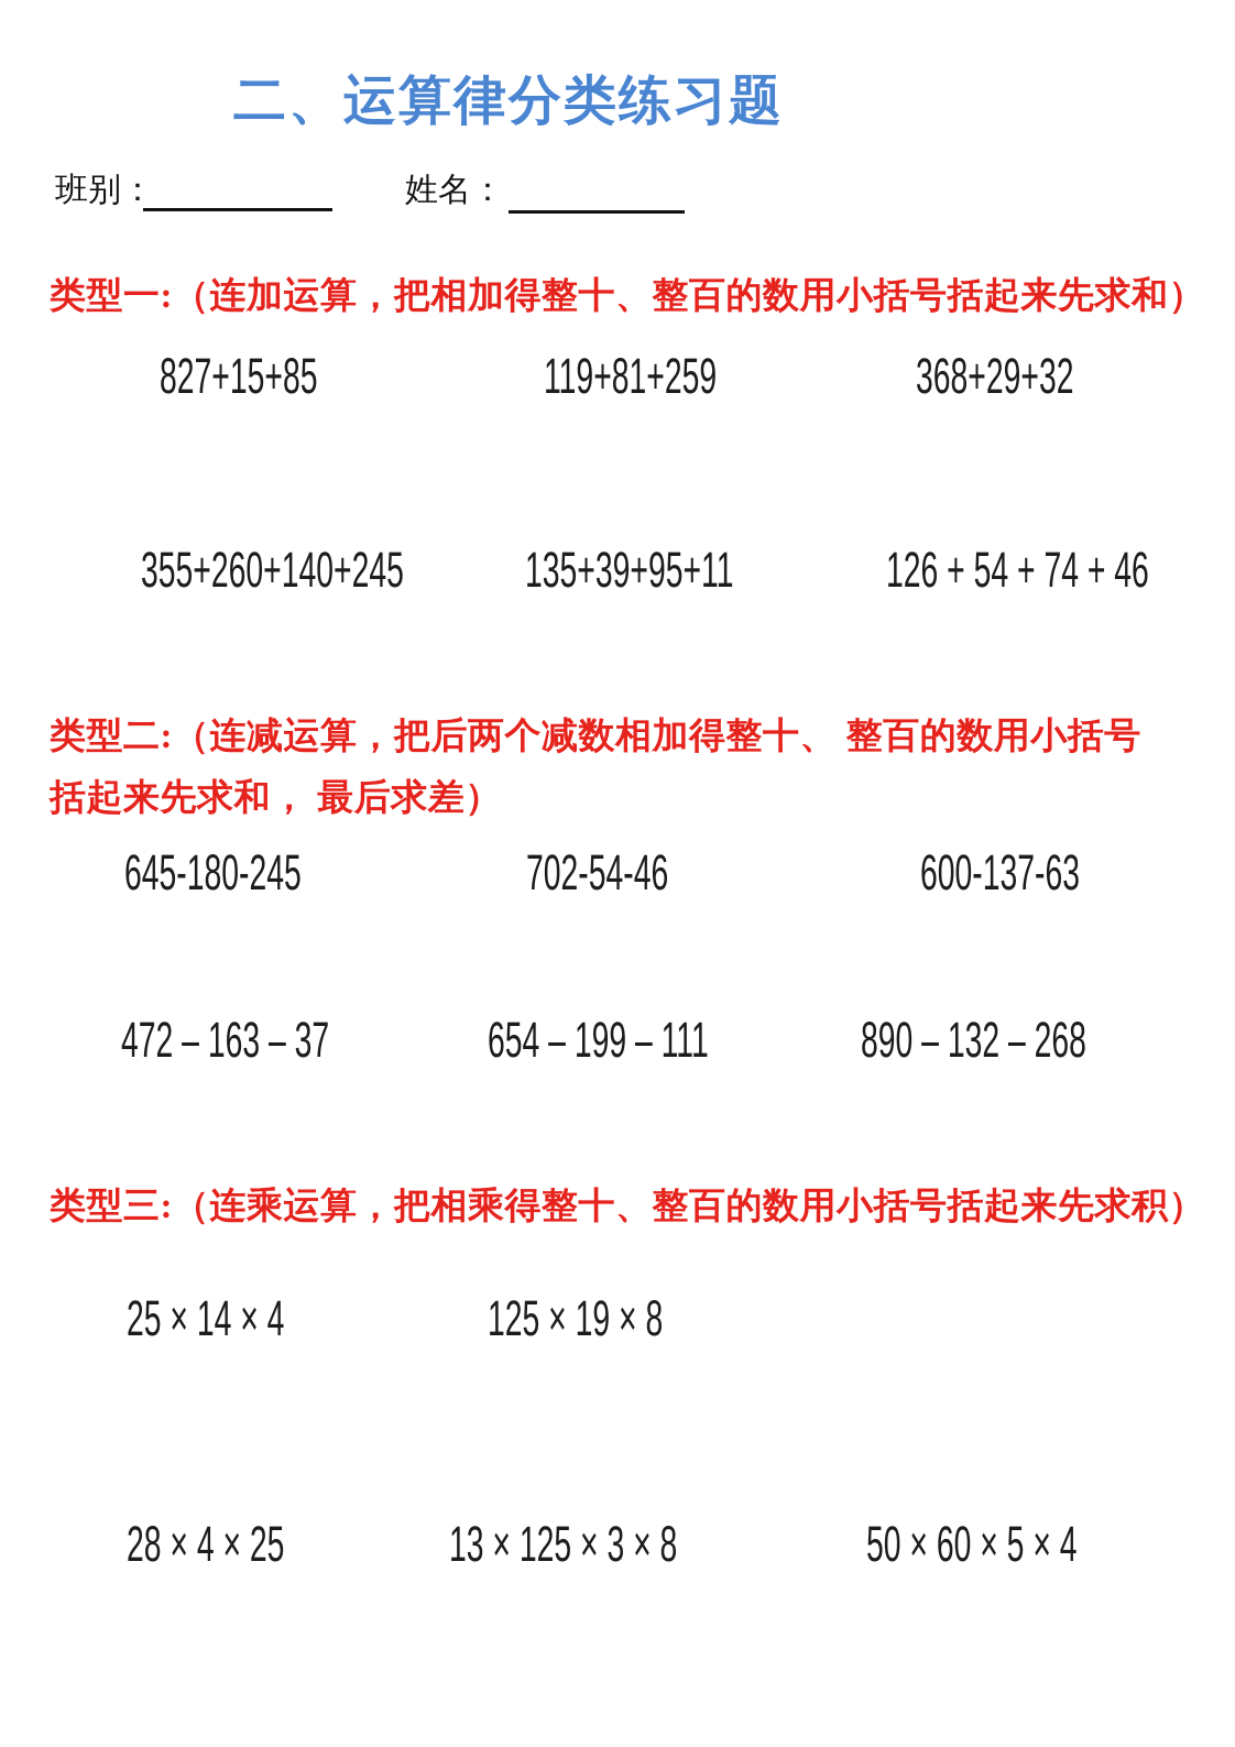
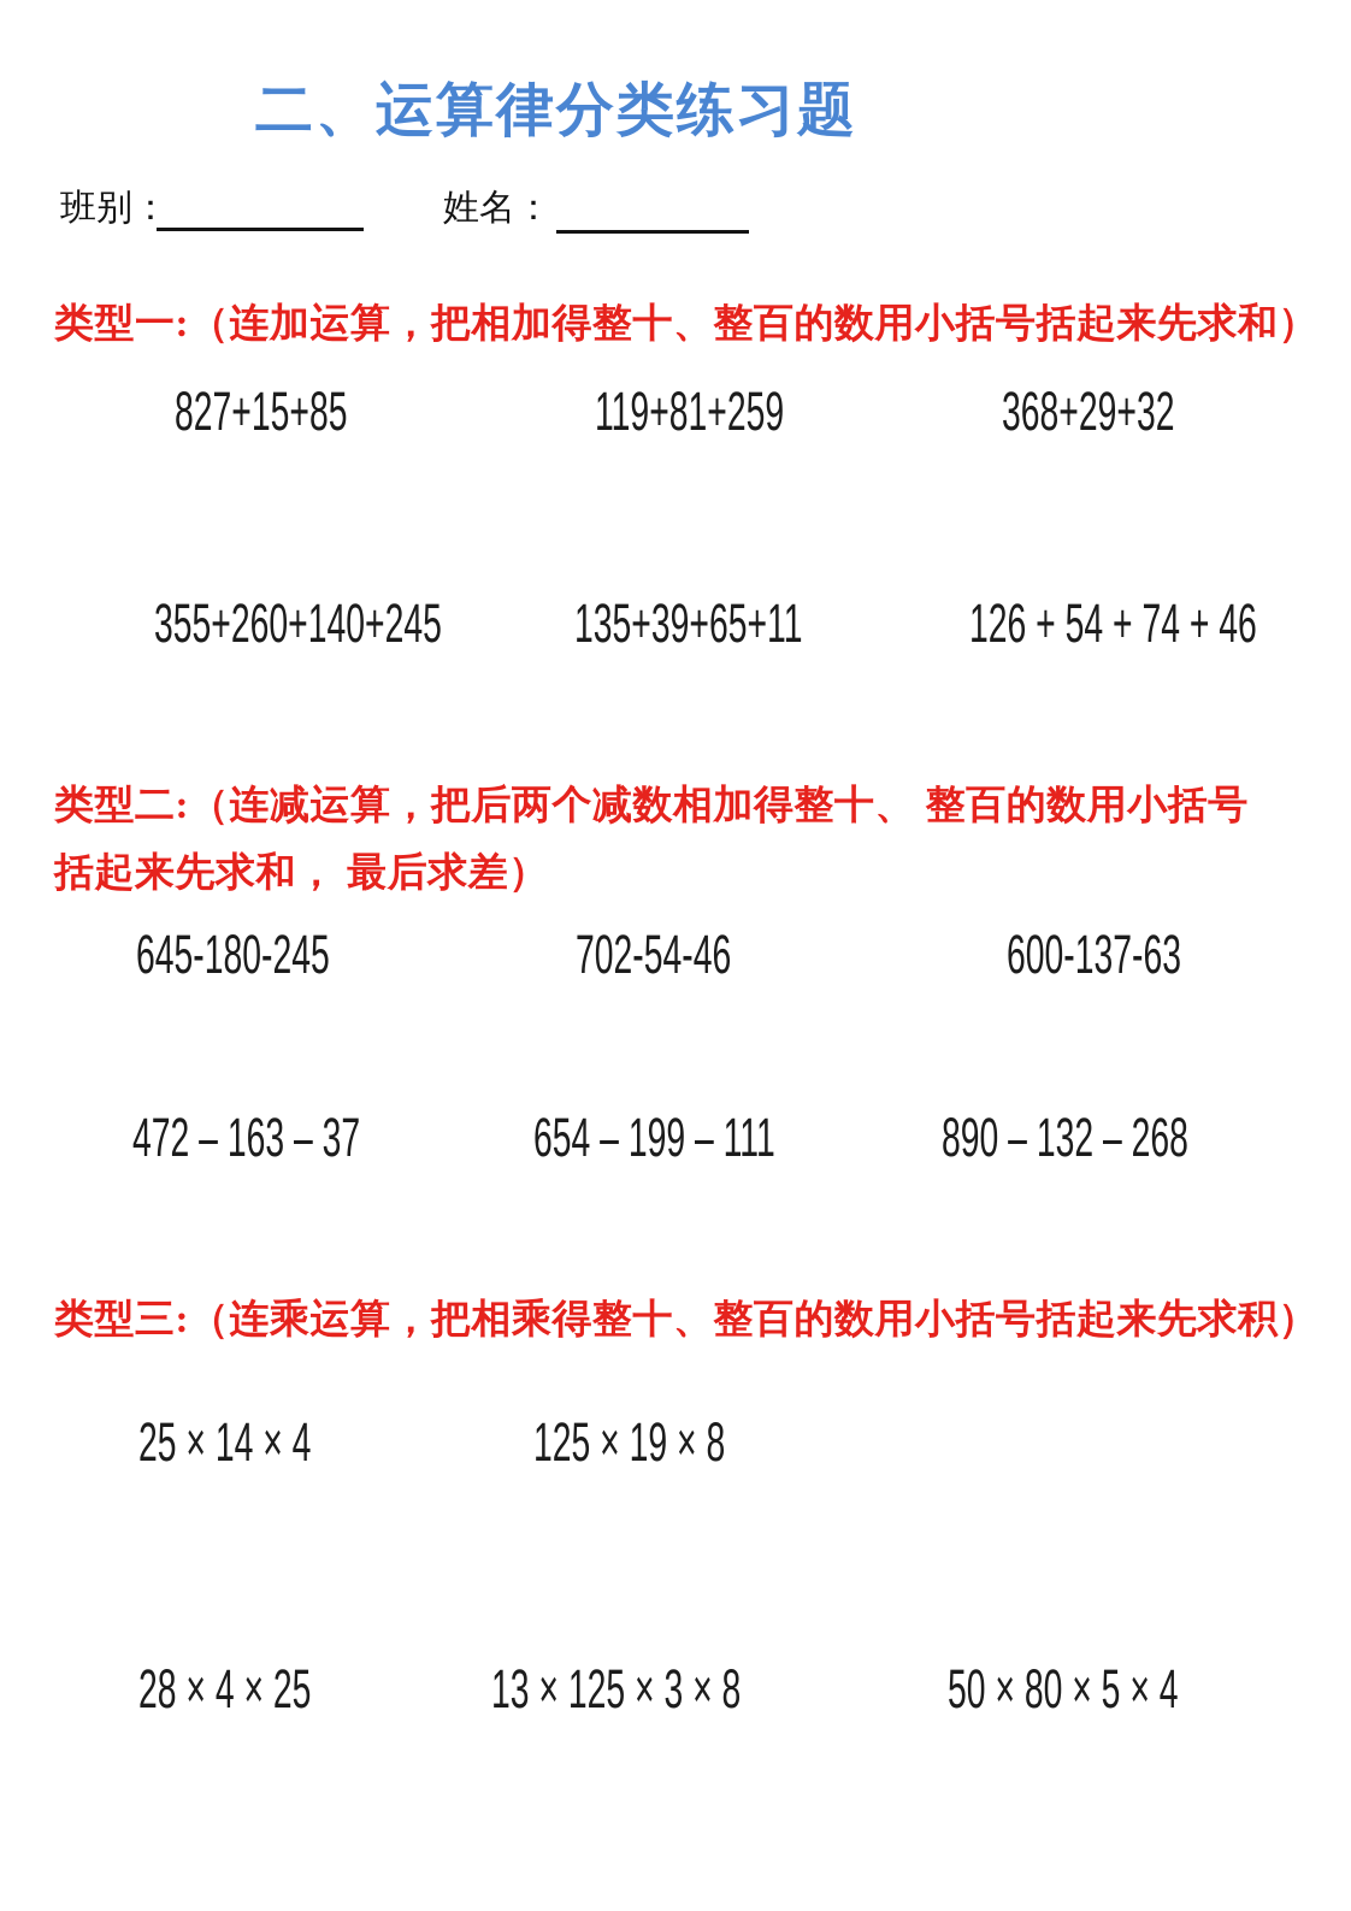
  二、运算律分类练习题
  班别：
  姓名：
  类型一:（连加运算，把相加得整十、整百的数用小括号括起来先求和）
  827+15+85
  119+81+259
  368+29+32
  355+260+140+245
- 135+39+95+11
+ 135+39+65+11
  126 + 54 + 74 + 46
  类型二:（连减运算，把后两个减数相加得整十、 整百的数用小括号
  括起来先求和， 最后求差）
  645-180-245
  702-54-46
  600-137-63
  472 – 163 – 37
  654 – 199 – 111
  890 – 132 – 268
  类型三:（连乘运算，把相乘得整十、整百的数用小括号括起来先求积）
  25 × 14 × 4
  125 × 19 × 8
  28 × 4 × 25
  13 × 125 × 3 × 8
- 50 × 60 × 5 × 4
+ 50 × 80 × 5 × 4
